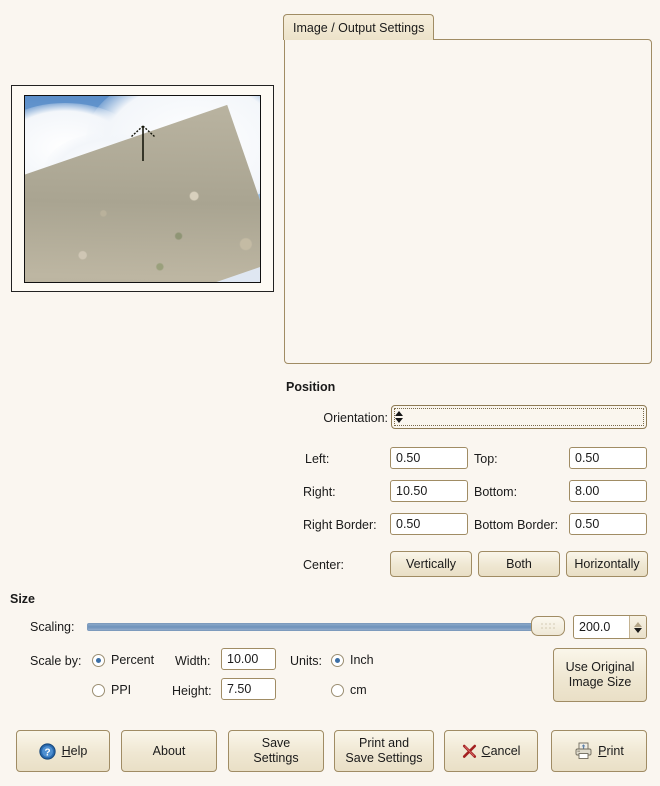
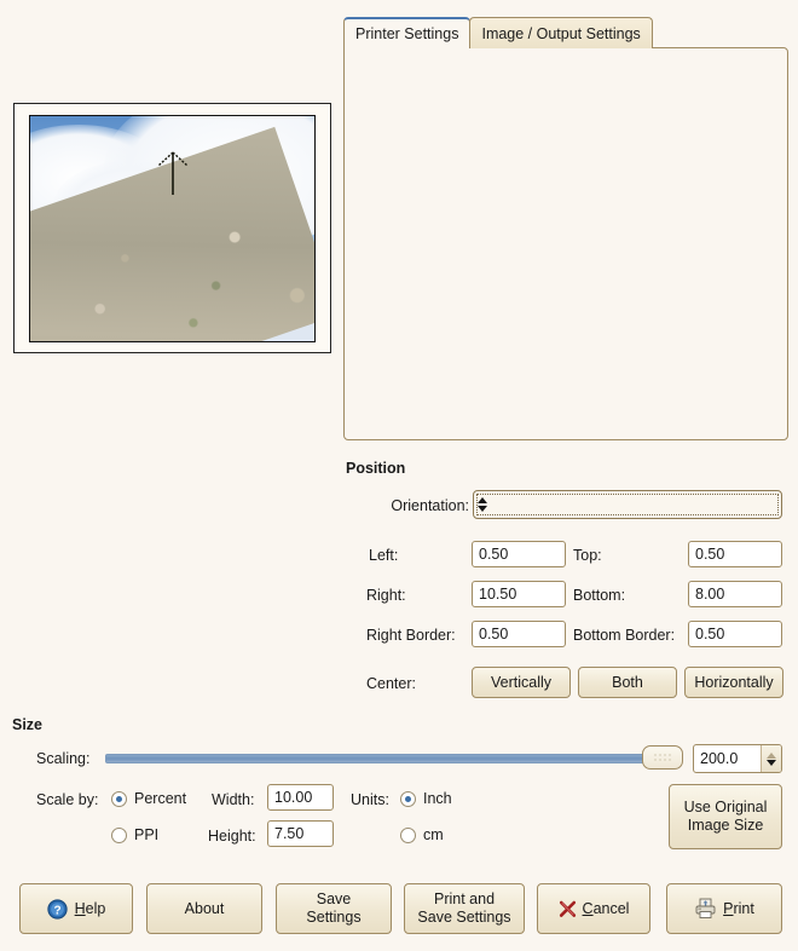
+ Printer Settings
  Image / Output Settings
  Position
  Orientation:
  Left:
  0.50
  Top:
  0.50
  Right:
  10.50
  Bottom:
  8.00
  Right Border:
  0.50
  Bottom Border:
  0.50
  Center:
  Vertically
  Both
  Horizontally
  Size
  Scaling:
  200.0
  Scale by:
  Percent
  PPI
  Width:
  10.00
  Height:
  7.50
  Units:
  Inch
  cm
  Use Original
  Image Size
  ?
  Help
  About
  Save
  Settings
  Print and
  Save Settings
  Cancel
  Print
